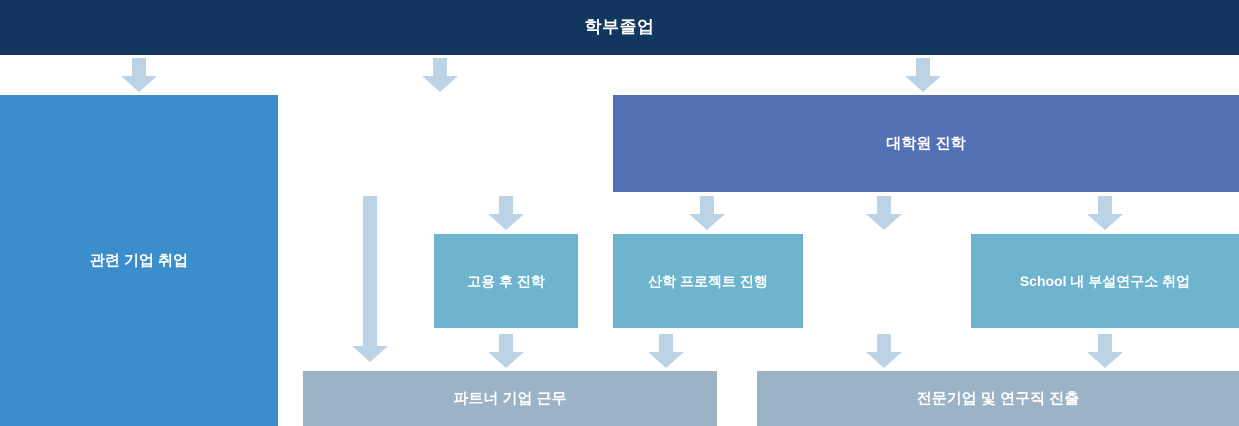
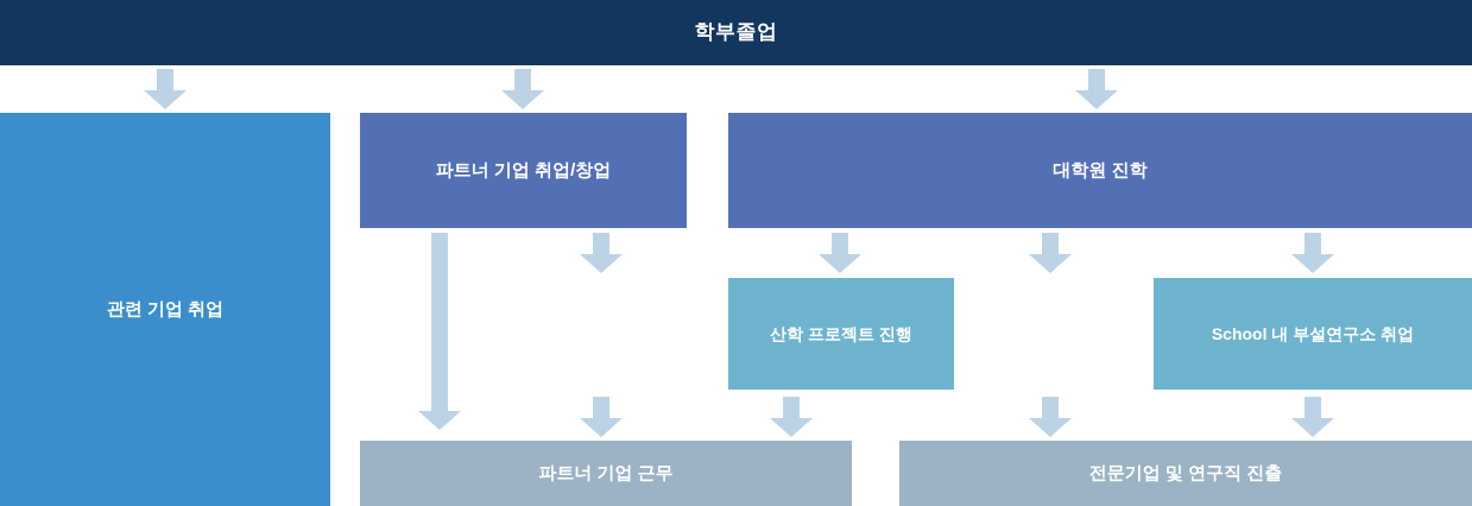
  학부졸업
  관련 기업 취업
+ 파트너 기업 취업/창업
  대학원 진학
- 고용 후 진학
  산학 프로젝트 진행
  School 내 부설연구소 취업
  파트너 기업 근무
  전문기업 및 연구직 진출
